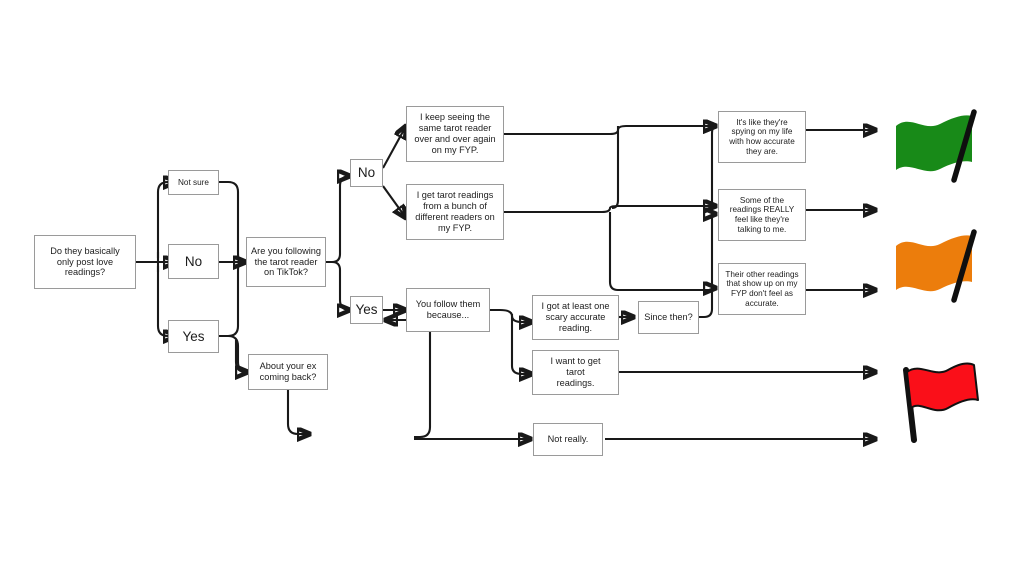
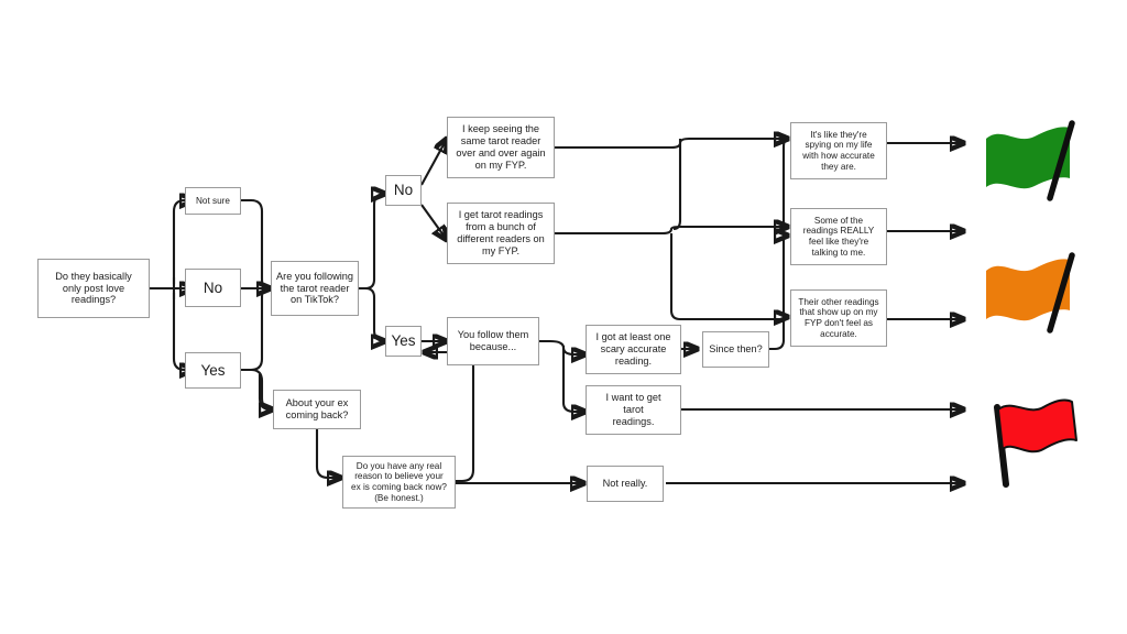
  Do they basically
  only post love
  readings?
  Not sure
  No
  Yes
  Are you following
  the tarot reader
  on TikTok?
  No
  Yes
  I keep seeing the
  same tarot reader
  over and over again
  on my FYP.
  I get tarot readings
  from a bunch of
  different readers on
  my FYP.
  You follow them
  because...
  I got at least one
  scary accurate
  reading.
  Since then?
  I want to get
  tarot
  readings.
  About your ex
  coming back?
+ Do you have any real
+ reason to believe your
+ ex is coming back now?
+ (Be honest.)
  Not really.
  It's like they're
  spying on my life
  with how accurate
  they are.
  Some of the
  readings REALLY
  feel like they're
  talking to me.
  Their other readings
  that show up on my
  FYP don't feel as
  accurate.
